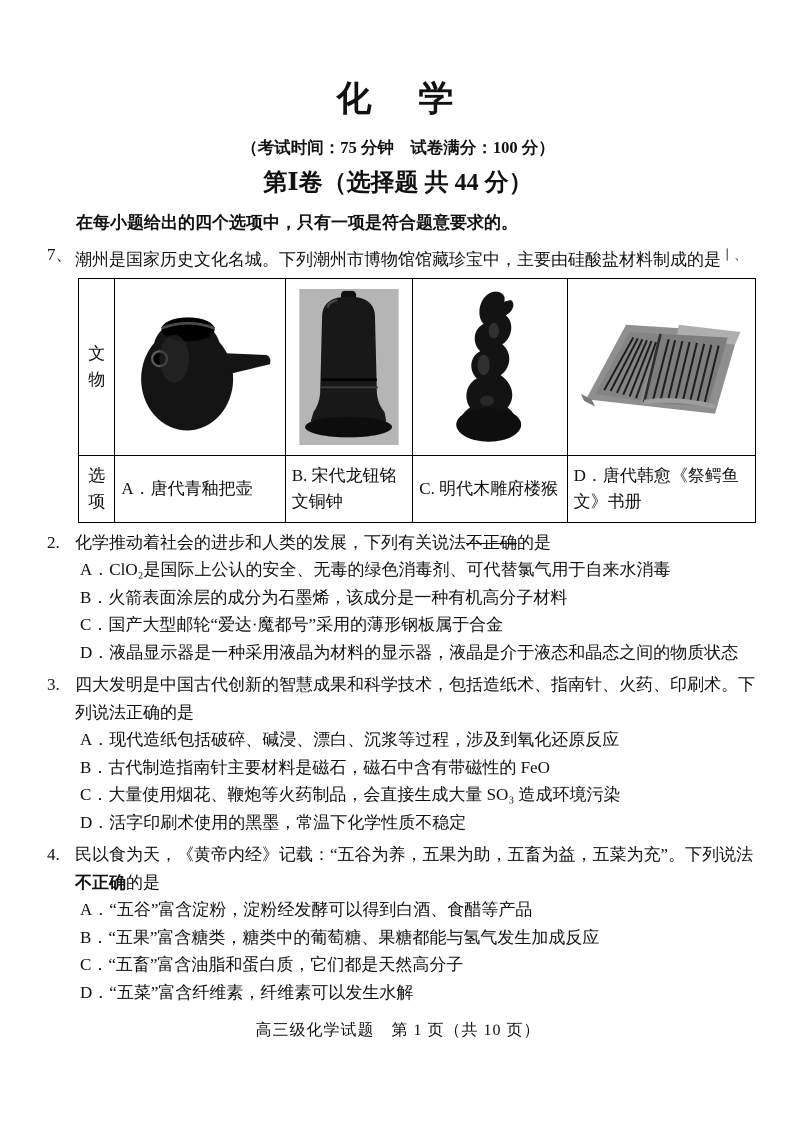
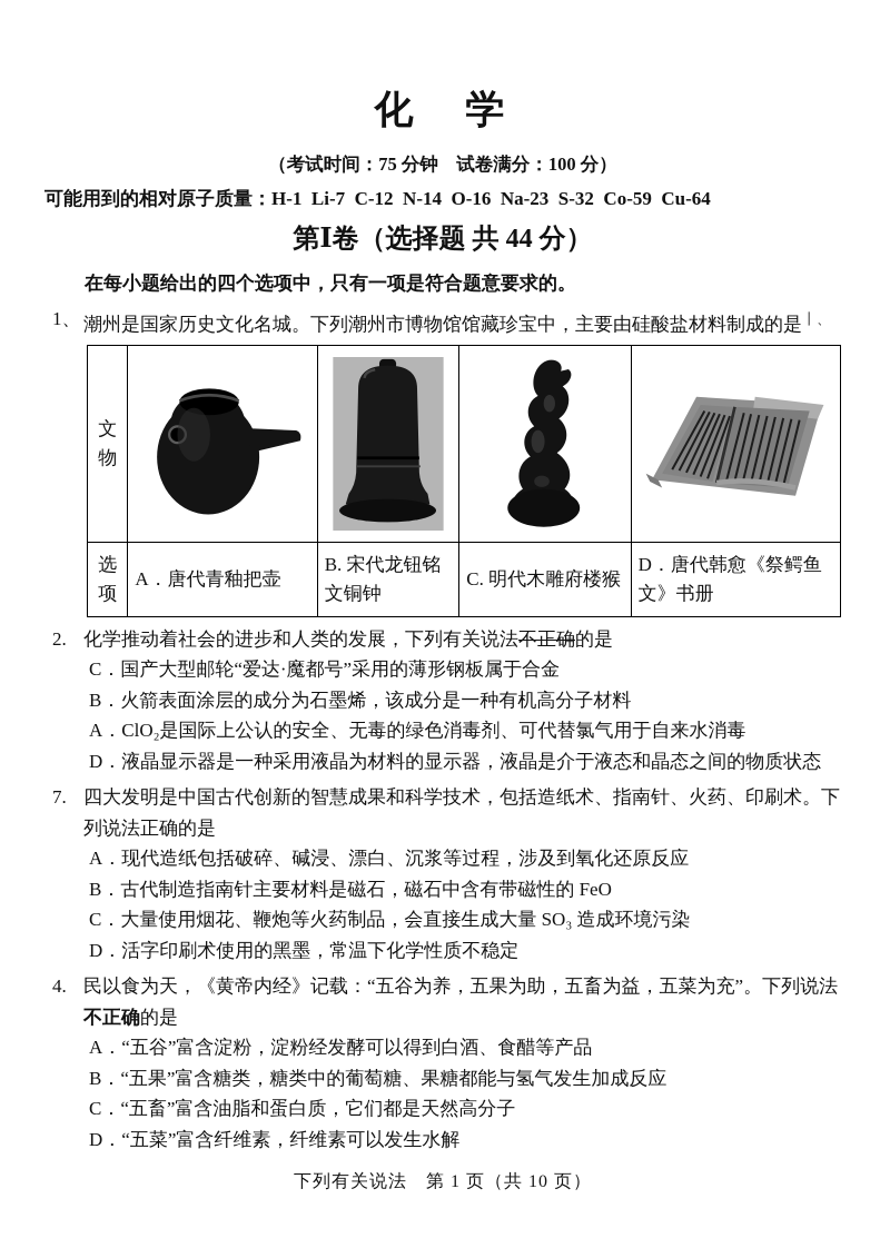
  化 学
  （考试时间：75 分钟 试卷满分：100 分）
+ 可能用到的相对原子质量：H-1 Li-7 C-12 N-14 O-16 Na-23 S-32 Co-59 Cu-64
  第Ⅰ卷（选择题 共 44 分）
  在每小题给出的四个选项中，只有一项是符合题意要求的。
- 7、
+ 1、
  潮州是国家历史文化名城。下列潮州市博物馆馆藏珍宝中，主要由硅酸盐材料制成的是丨、
  文物
  选项	A．唐代青釉把壶	B. 宋代龙钮铭文铜钟	C. 明代木雕府楼猴	D．唐代韩愈《祭鳄鱼文》书册
  2.
  化学推动着社会的进步和人类的发展，下列有关说法不正确的是
- A．ClO₂是国际上公认的安全、无毒的绿色消毒剂、可代替氯气用于自来水消毒
+ C．国产大型邮轮“爱达·魔都号”采用的薄形钢板属于合金
  B．火箭表面涂层的成分为石墨烯，该成分是一种有机高分子材料
- C．国产大型邮轮“爱达·魔都号”采用的薄形钢板属于合金
+ A．ClO₂是国际上公认的安全、无毒的绿色消毒剂、可代替氯气用于自来水消毒
  D．液晶显示器是一种采用液晶为材料的显示器，液晶是介于液态和晶态之间的物质状态
- 3.
+ 7.
  四大发明是中国古代创新的智慧成果和科学技术，包括造纸术、指南针、火药、印刷术。下列说法正确的是
  A．现代造纸包括破碎、碱浸、漂白、沉浆等过程，涉及到氧化还原反应
  B．古代制造指南针主要材料是磁石，磁石中含有带磁性的 FeO
  C．大量使用烟花、鞭炮等火药制品，会直接生成大量 SO₃ 造成环境污染
  D．活字印刷术使用的黑墨，常温下化学性质不稳定
  4.
  民以食为天，《黄帝内经》记载：“五谷为养，五果为助，五畜为益，五菜为充”。下列说法不正确的是
  A．“五谷”富含淀粉，淀粉经发酵可以得到白酒、食醋等产品
  B．“五果”富含糖类，糖类中的葡萄糖、果糖都能与氢气发生加成反应
  C．“五畜”富含油脂和蛋白质，它们都是天然高分子
  D．“五菜”富含纤维素，纤维素可以发生水解
- 高三级化学试题 第 1 页（共 10 页）
+ 下列有关说法 第 1 页（共 10 页）
